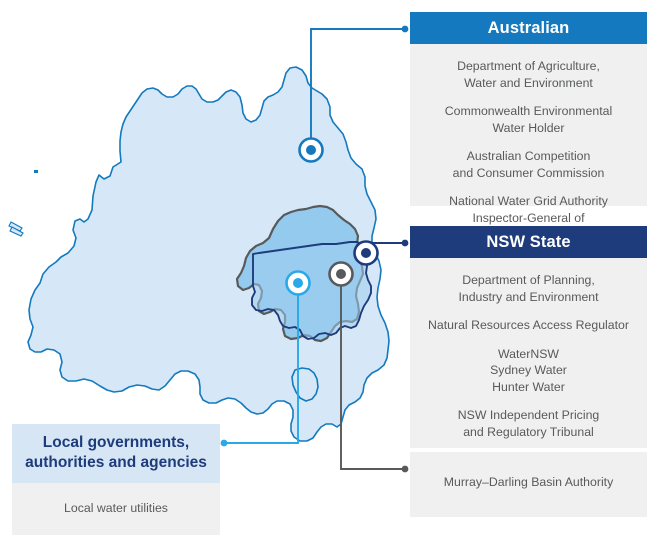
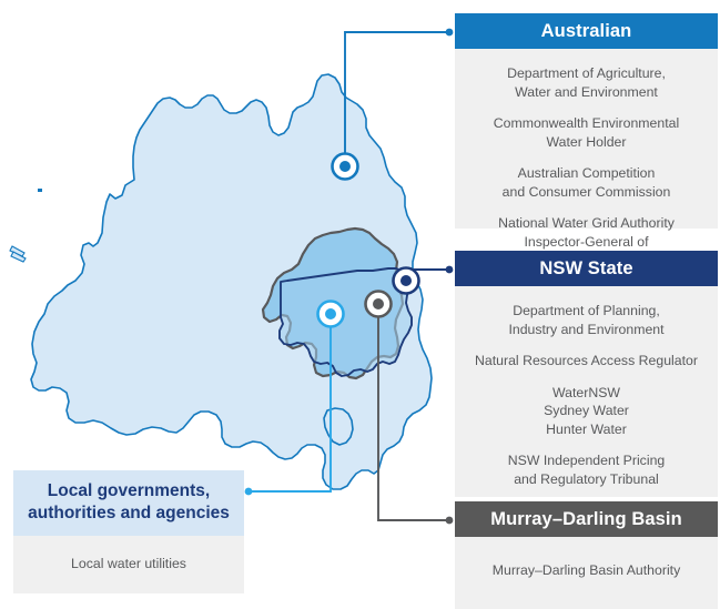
  Australian
  Department of Agriculture,
  Water and Environment
  Commonwealth Environmental
  Water Holder
  Australian Competition
  and Consumer Commission
  National Water Grid Authority
  Inspector-General of
  NSW State
  Department of Planning,
  Industry and Environment
  Natural Resources Access Regulator
  WaterNSW
  Sydney Water
  Hunter Water
  NSW Independent Pricing
  and Regulatory Tribunal
+ Murray–Darling Basin
  Murray–Darling Basin Authority
  Local governments,
  authorities and agencies
  Local water utilities
